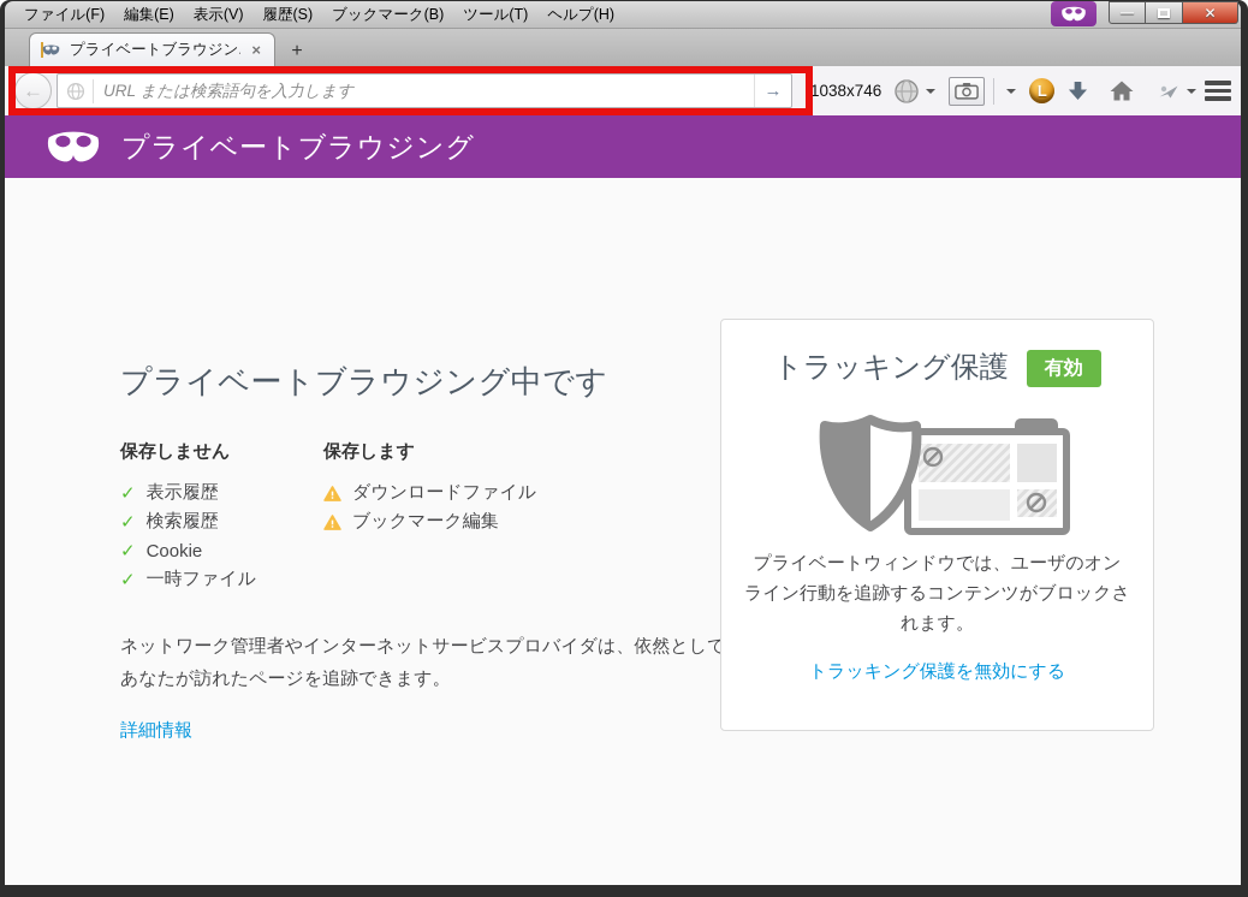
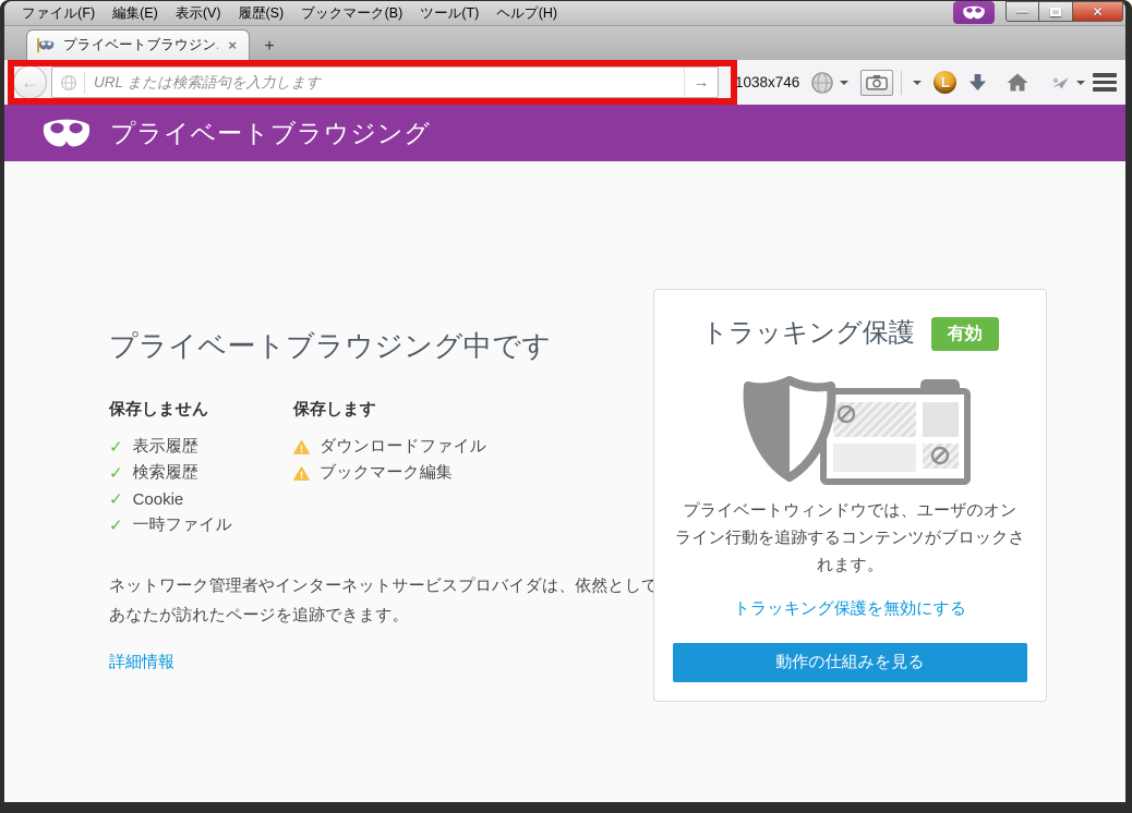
  ファイル(F)
  編集(E)
  表示(V)
  履歴(S)
  ブックマーク(B)
  ツール(T)
  ヘルプ(H)
  —
  ✕
  プライベートブラウジン.
  ×
  +
  ←
  URL または検索語句を入力します
  →
  1038x746
  L
  プライベートブラウジング
  プライベートブラウジング中です
  保存しません
  ✓
  表示履歴
  ✓
  検索履歴
  ✓
  Cookie
  ✓
  一時ファイル
  保存します
  ダウンロードファイル
  ブックマーク編集
  ネットワーク管理者やインターネットサービスプロバイダは、依然としてあなたが訪れたページを追跡できます。
  詳細情報
  トラッキング保護
  有効
  プライベートウィンドウでは、ユーザのオンライン行動を追跡するコンテンツがブロックされます。
  トラッキング保護を無効にする
+ 動作の仕組みを見る
